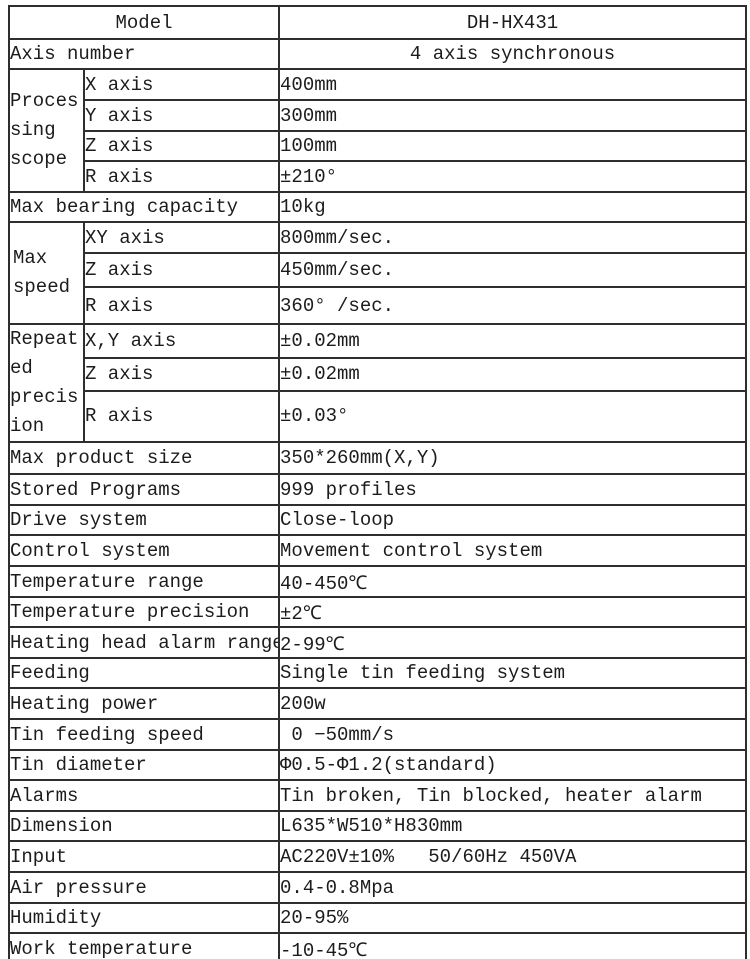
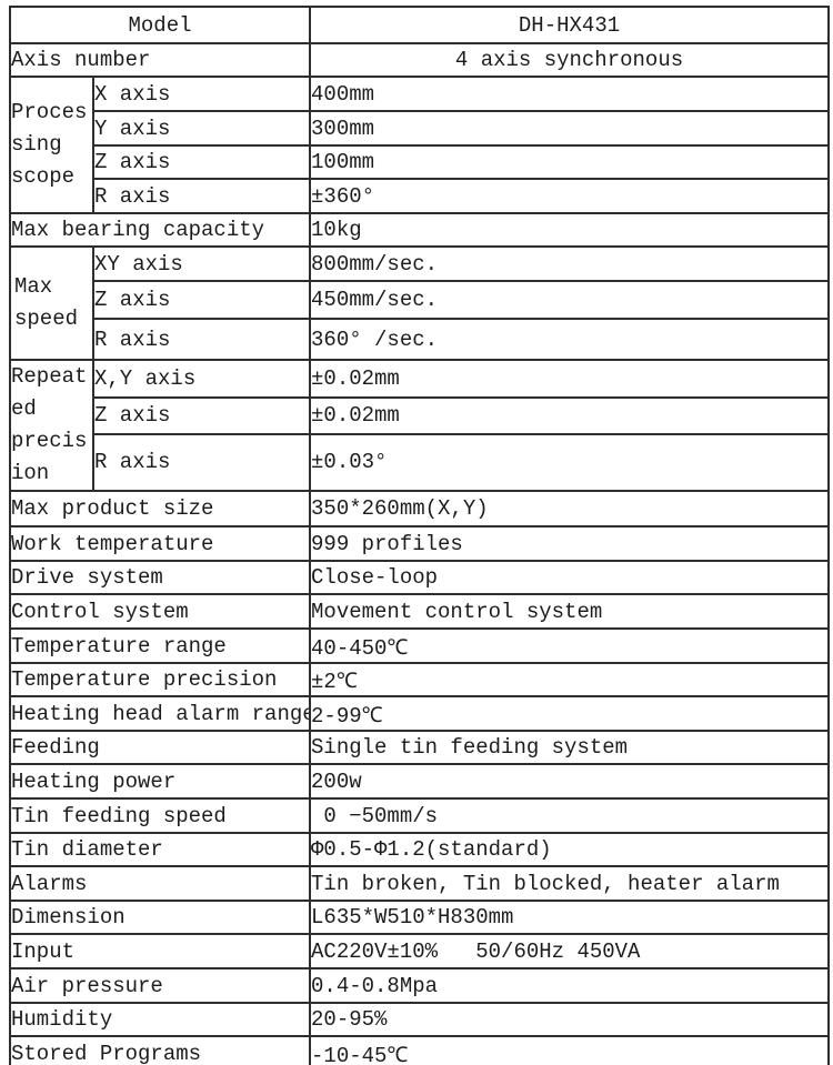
  Model	DH-HX431
  Axis number	4 axis synchronous
  Proces sing scope	X axis	400mm
  Y axis	300mm
  Z axis	100mm
- R axis	±210°
+ R axis	±360°
  Max bearing capacity	10kg
  Max speed	XY axis	800mm/sec.
  Z axis	450mm/sec.
  R axis	360° /sec.
  Repeat ed precis ion	X,Y axis	±0.02mm
  Z axis	±0.02mm
  R axis	±0.03°
  Max product size	350*260mm(X,Y)
- Stored Programs	999 profiles
+ Work temperature	999 profiles
  Drive system	Close-loop
  Control system	Movement control system
  Temperature range	40-450℃
  Temperature precision	±2℃
  Heating head alarm range	2-99℃
  Feeding	Single tin feeding system
  Heating power	200w
  Tin feeding speed	0 −50mm/s
  Tin diameter	Φ0.5-Φ1.2(standard)
  Alarms	Tin broken, Tin blocked, heater alarm
  Dimension	L635*W510*H830mm
  Input	AC220V±10% 50/60Hz 450VA
  Air pressure	0.4-0.8Mpa
  Humidity	20-95%
- Work temperature	-10-45℃
+ Stored Programs	-10-45℃
